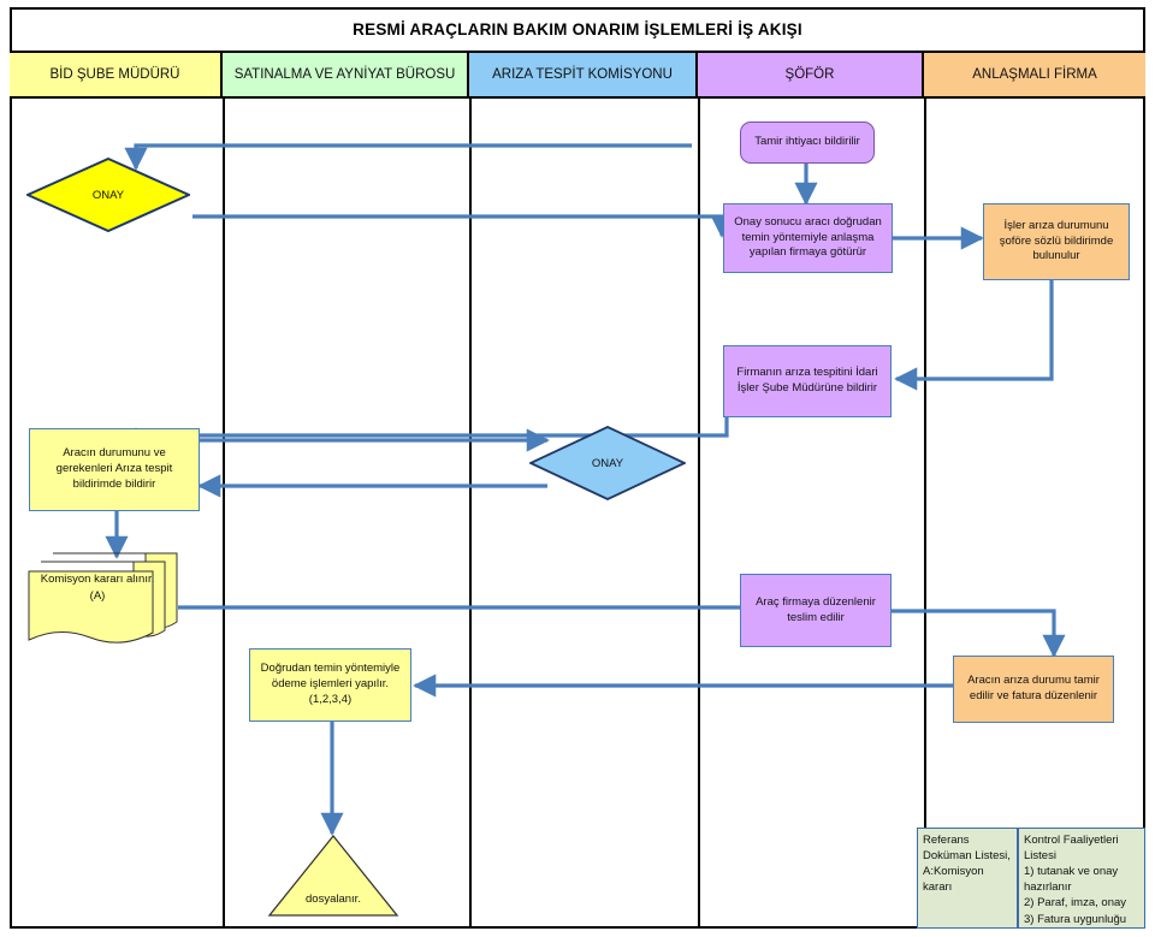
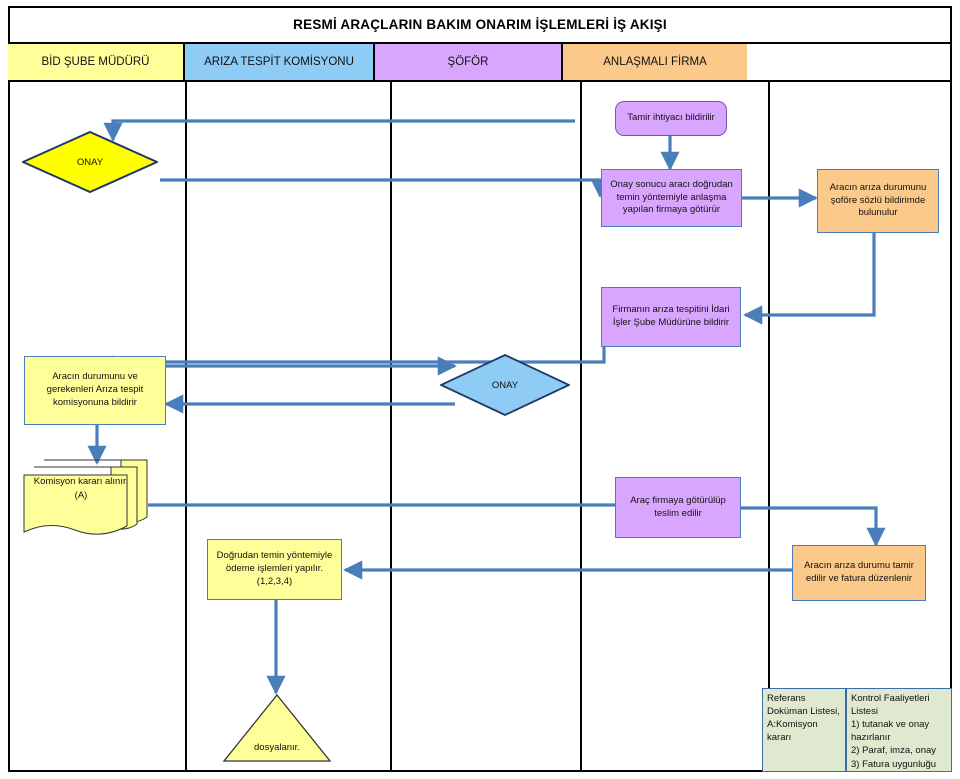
  RESMİ ARAÇLARIN BAKIM ONARIM İŞLEMLERİ İŞ AKIŞI
  BİD ŞUBE MÜDÜRÜ
- SATINALMA VE AYNİYAT BÜROSU
  ARIZA TESPİT KOMİSYONU
  ŞÖFÖR
  ANLAŞMALI FİRMA
  ONAY
  Tamir ihtiyacı bildirilir
  Onay sonucu aracı doğrudan temin yöntemiyle anlaşma yapılan firmaya götürür
- İşler arıza durumunu şoföre sözlü bildirimde bulunulur
+ Aracın arıza durumunu şoföre sözlü bildirimde bulunulur
  Firmanın arıza tespitini İdari İşler Şube Müdürüne bildirir
- Aracın durumunu ve gerekenleri Arıza tespit bildirimde bildirir
+ Aracın durumunu ve gerekenleri Arıza tespit komisyonuna bildirir
  ONAY
  Komisyon kararı alınır.(A)
- Araç firmaya düzenlenir teslim edilir
+ Araç firmaya götürülüp teslim edilir
  Doğrudan temin yöntemiyle ödeme işlemleri yapılır. (1,2,3,4)
  Aracın arıza durumu tamir edilir ve fatura düzenlenir
  dosyalanır.
  Referans Doküman Listesi,
  A:Komisyon kararı
  Kontrol Faaliyetleri Listesi
  1) tutanak ve onay hazırlanır
  2) Paraf, imza, onay
  3) Fatura uygunluğu
